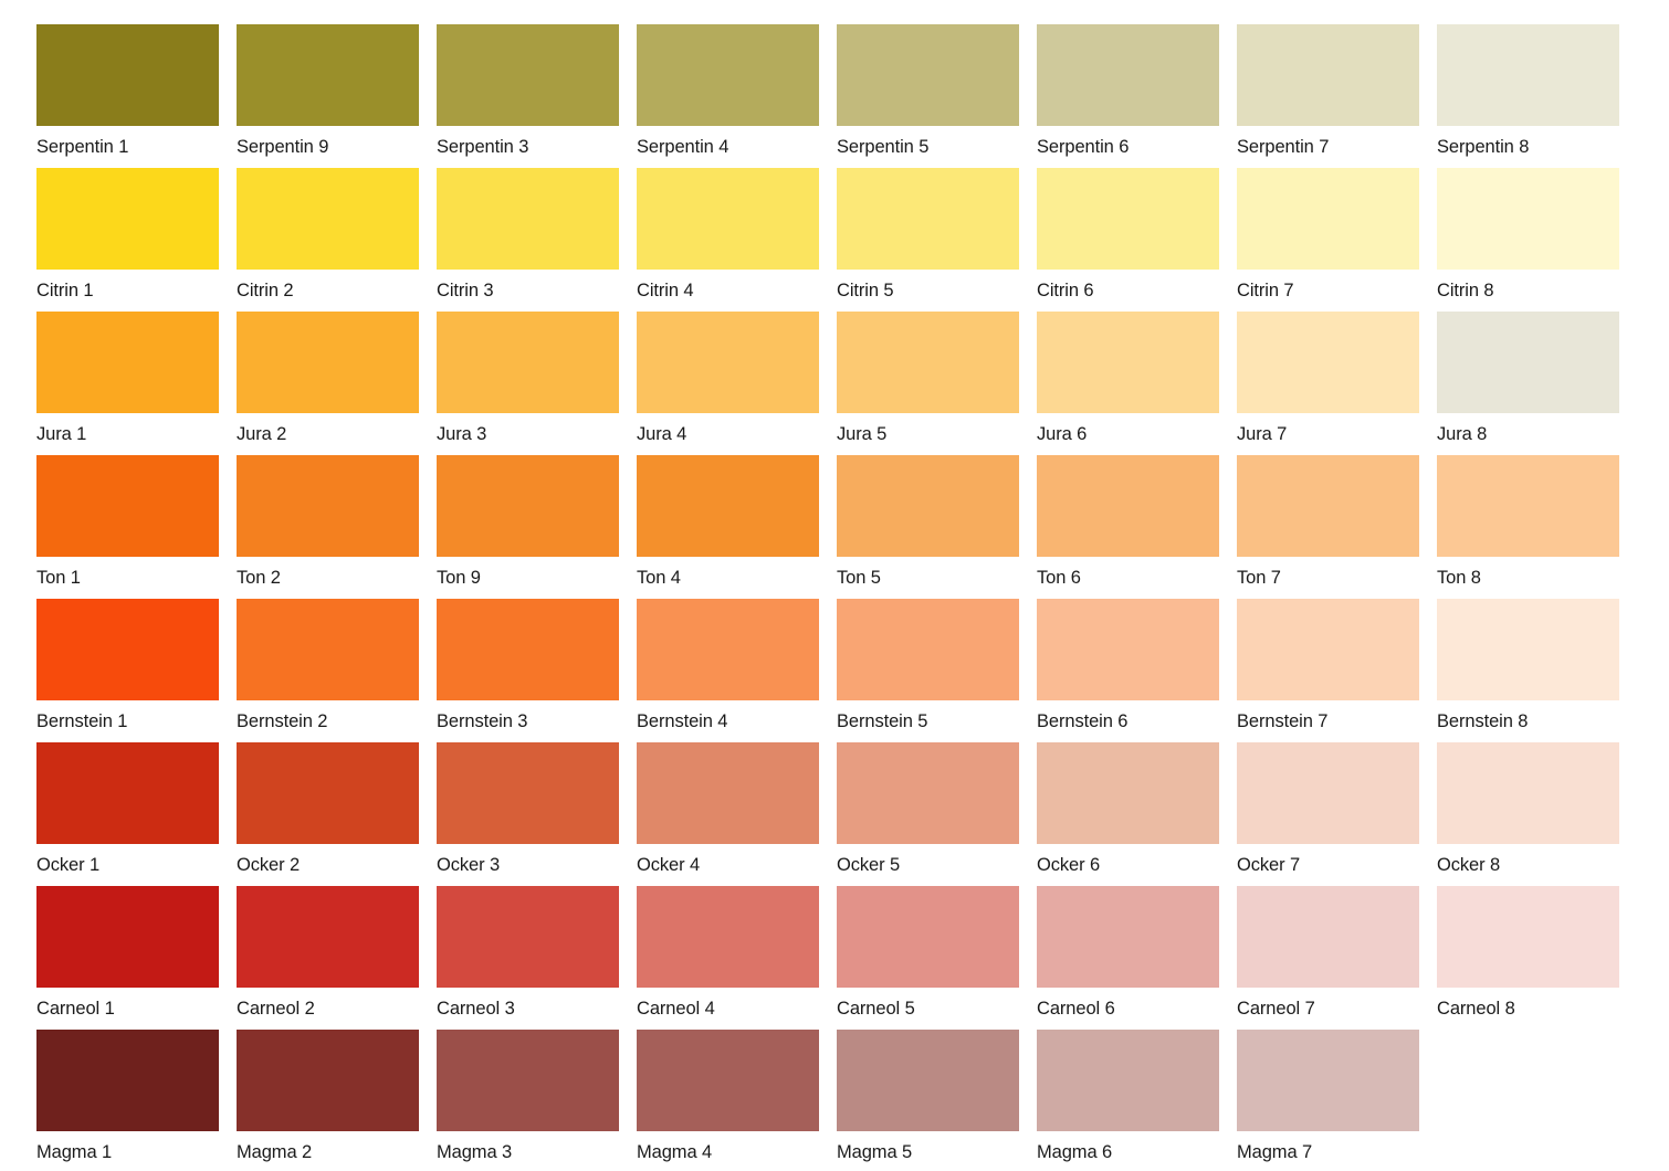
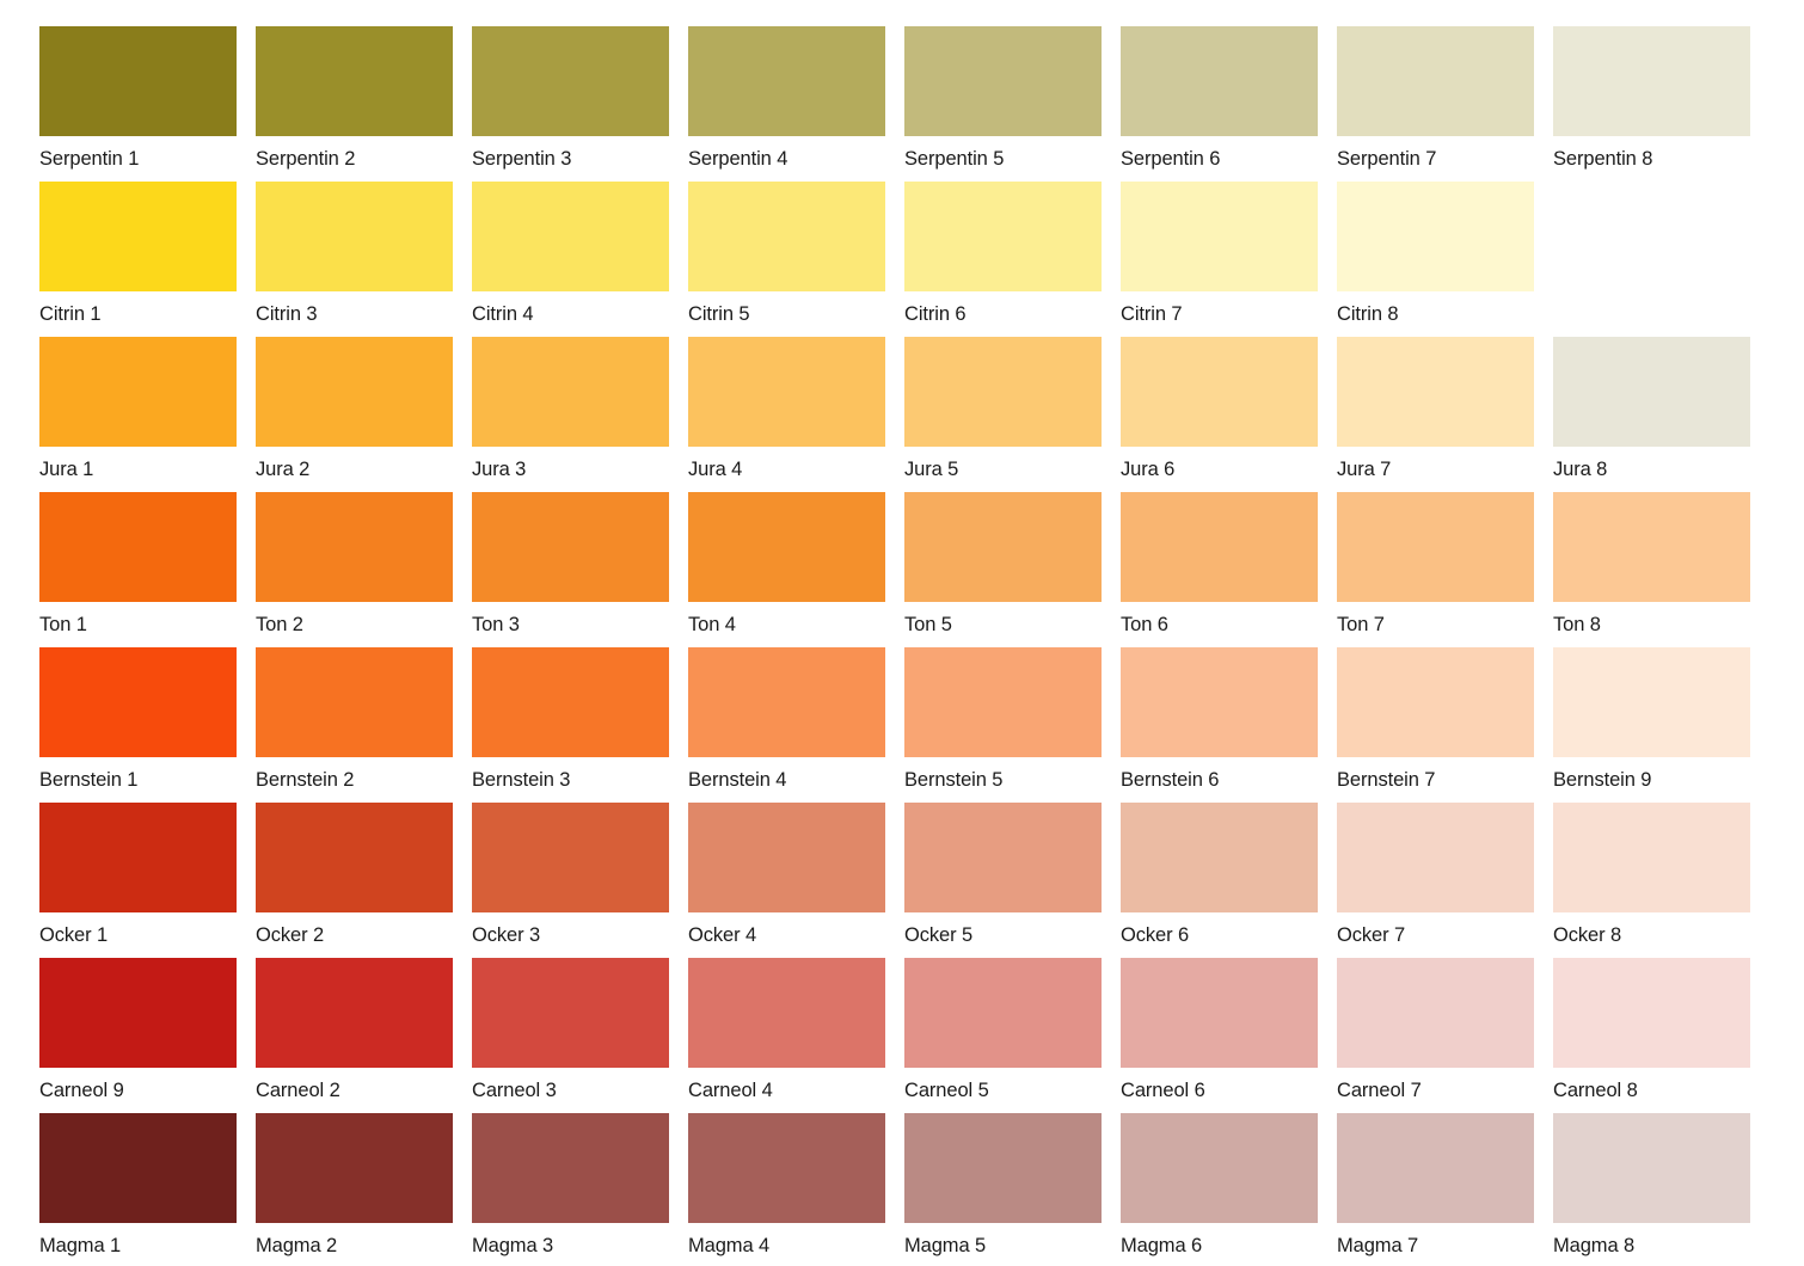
  Serpentin 1
- Serpentin 9
+ Serpentin 2
  Serpentin 3
  Serpentin 4
  Serpentin 5
  Serpentin 6
  Serpentin 7
  Serpentin 8
  Citrin 1
- Citrin 2
  Citrin 3
  Citrin 4
  Citrin 5
  Citrin 6
  Citrin 7
  Citrin 8
  Jura 1
  Jura 2
  Jura 3
  Jura 4
  Jura 5
  Jura 6
  Jura 7
  Jura 8
  Ton 1
  Ton 2
- Ton 9
+ Ton 3
  Ton 4
  Ton 5
  Ton 6
  Ton 7
  Ton 8
  Bernstein 1
  Bernstein 2
  Bernstein 3
  Bernstein 4
  Bernstein 5
  Bernstein 6
  Bernstein 7
- Bernstein 8
+ Bernstein 9
  Ocker 1
  Ocker 2
  Ocker 3
  Ocker 4
  Ocker 5
  Ocker 6
  Ocker 7
  Ocker 8
- Carneol 1
+ Carneol 9
  Carneol 2
  Carneol 3
  Carneol 4
  Carneol 5
  Carneol 6
  Carneol 7
  Carneol 8
  Magma 1
  Magma 2
  Magma 3
  Magma 4
  Magma 5
  Magma 6
  Magma 7
+ Magma 8
